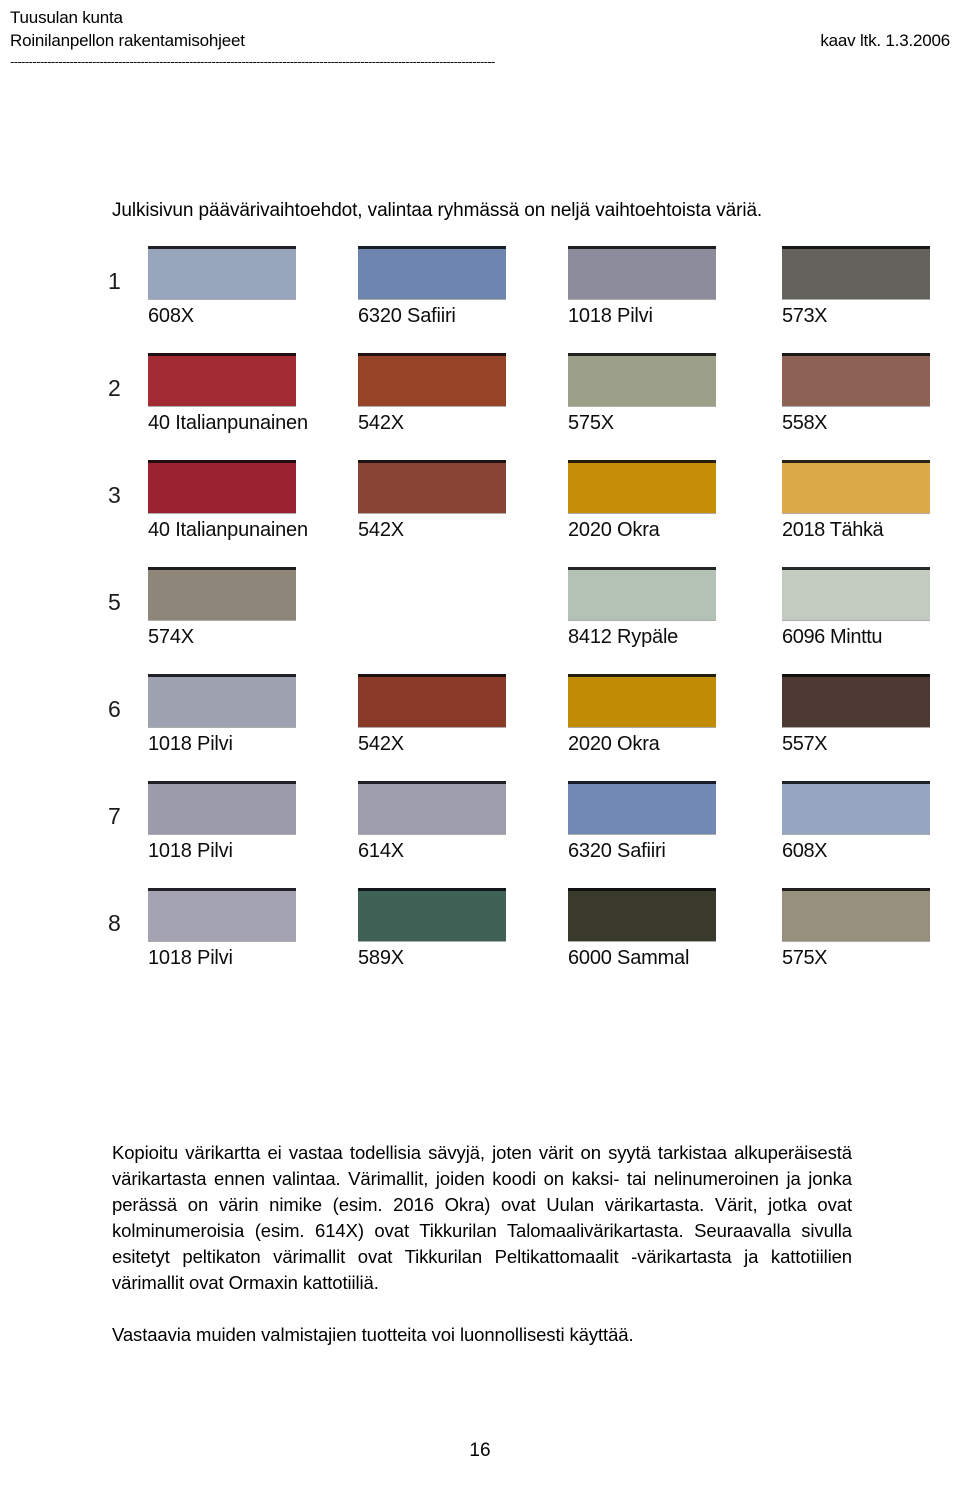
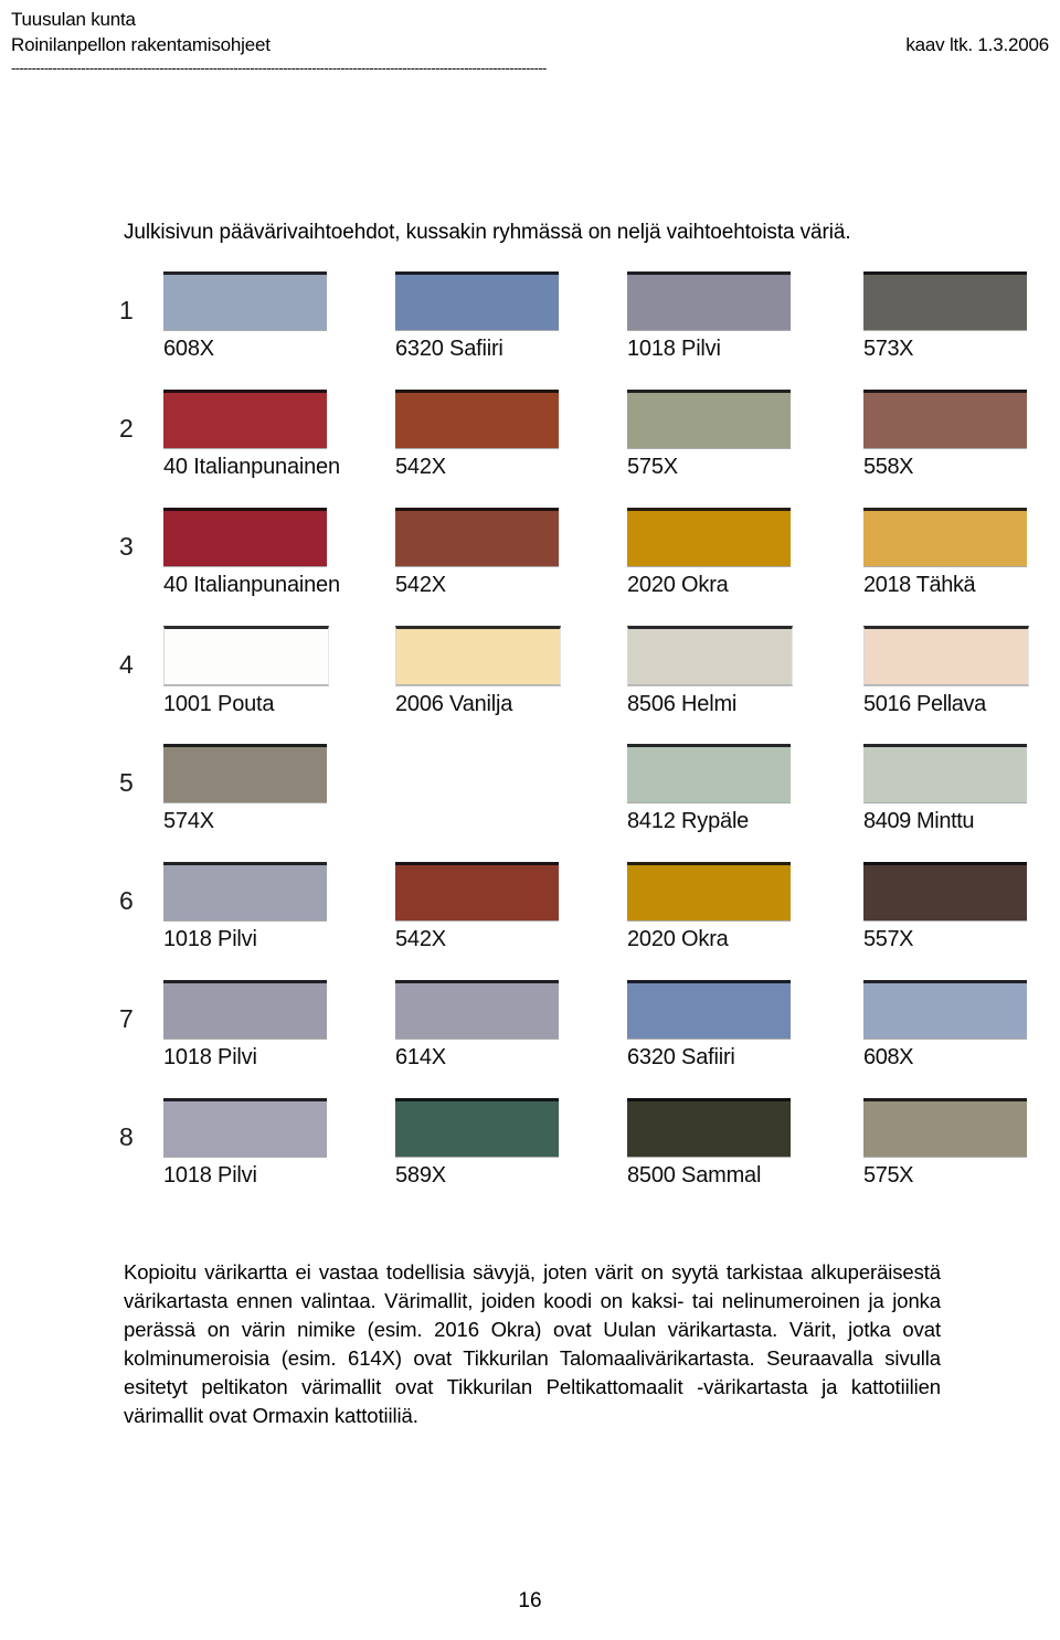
  Tuusulan kunta
  Roinilanpellon rakentamisohjeet
  kaav ltk. 1.3.2006
  ----------------------------------------------------------------------------------------------------------------------------------
- Julkisivun päävärivaihtoehdot, valintaa ryhmässä on neljä vaihtoehtoista väriä.
+ Julkisivun päävärivaihtoehdot, kussakin ryhmässä on neljä vaihtoehtoista väriä.
  1
  608X
  6320 Safiiri
  1018 Pilvi
  573X
  2
  40 Italianpunainen
  542X
  575X
  558X
  3
  40 Italianpunainen
  542X
  2020 Okra
  2018 Tähkä
+ 4
+ 1001 Pouta
+ 2006 Vanilja
+ 8506 Helmi
+ 5016 Pellava
  5
  574X
  8412 Rypäle
- 6096 Minttu
+ 8409 Minttu
  6
  1018 Pilvi
  542X
  2020 Okra
  557X
  7
  1018 Pilvi
  614X
  6320 Safiiri
  608X
  8
  1018 Pilvi
  589X
- 6000 Sammal
+ 8500 Sammal
  575X
  Kopioitu värikartta ei vastaa todellisia sävyjä, joten värit on syytä tarkistaa alkuperäisestä värikartasta ennen valintaa. Värimallit, joiden koodi on kaksi- tai nelinumeroinen ja jonka perässä on värin nimike (esim. 2016 Okra) ovat Uulan värikartasta. Värit, jotka ovat kolminumeroisia (esim. 614X) ovat Tikkurilan Talomaalivärikartasta. Seuraavalla sivulla esitetyt peltikaton värimallit ovat Tikkurilan Peltikattomaalit -värikartasta ja kattotiilien värimallit ovat Ormaxin kattotiiliä.
- Vastaavia muiden valmistajien tuotteita voi luonnollisesti käyttää.
  16
